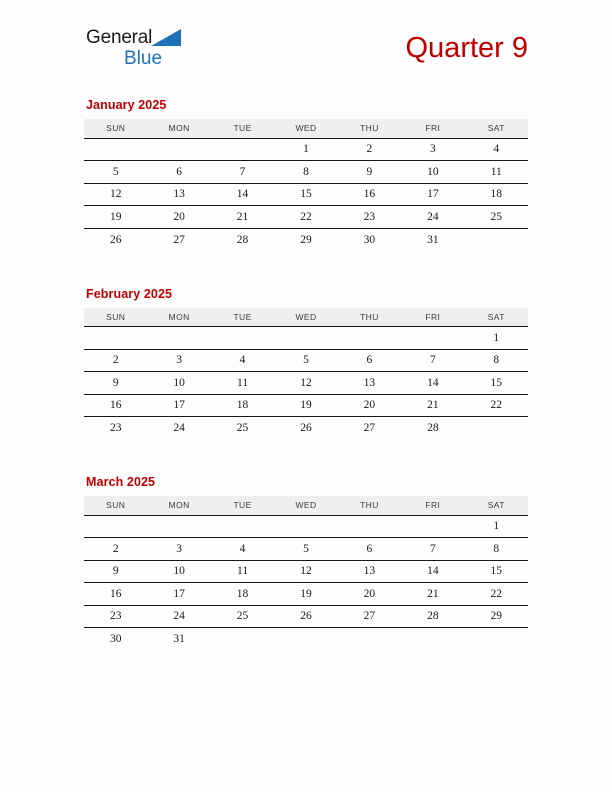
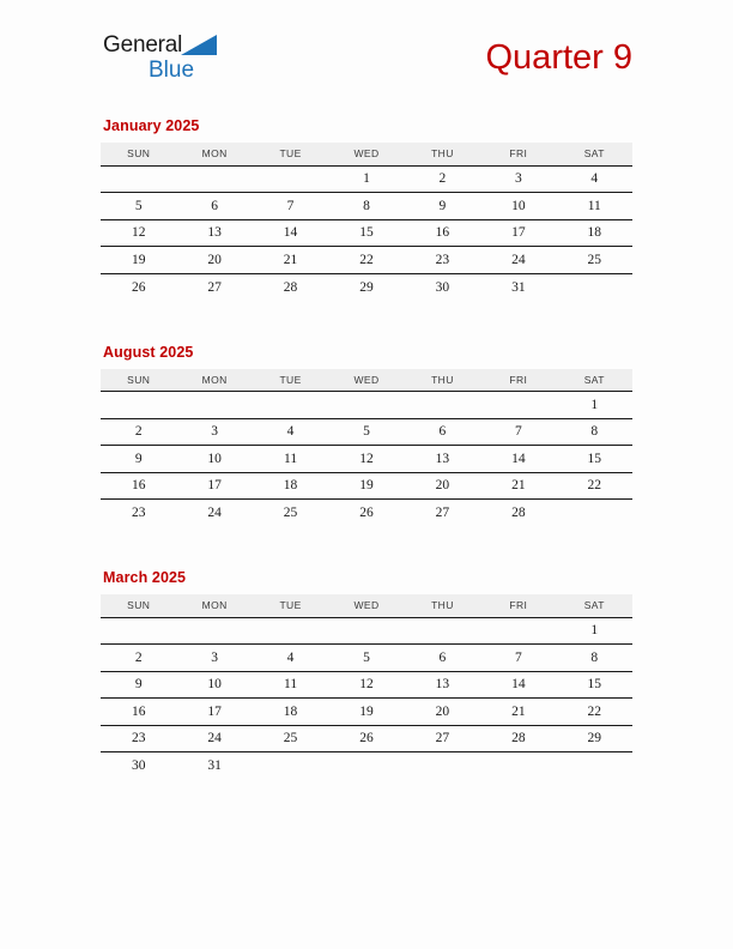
  General
  Blue
  Quarter 9
  January 2025
  SUN	MON	TUE	WED	THU	FRI	SAT
  			1	2	3	4
  5	6	7	8	9	10	11
  12	13	14	15	16	17	18
  19	20	21	22	23	24	25
  26	27	28	29	30	31
- February 2025
+ August 2025
  SUN	MON	TUE	WED	THU	FRI	SAT
  						1
  2	3	4	5	6	7	8
  9	10	11	12	13	14	15
  16	17	18	19	20	21	22
  23	24	25	26	27	28
  March 2025
  SUN	MON	TUE	WED	THU	FRI	SAT
  						1
  2	3	4	5	6	7	8
  9	10	11	12	13	14	15
  16	17	18	19	20	21	22
  23	24	25	26	27	28	29
  30	31
